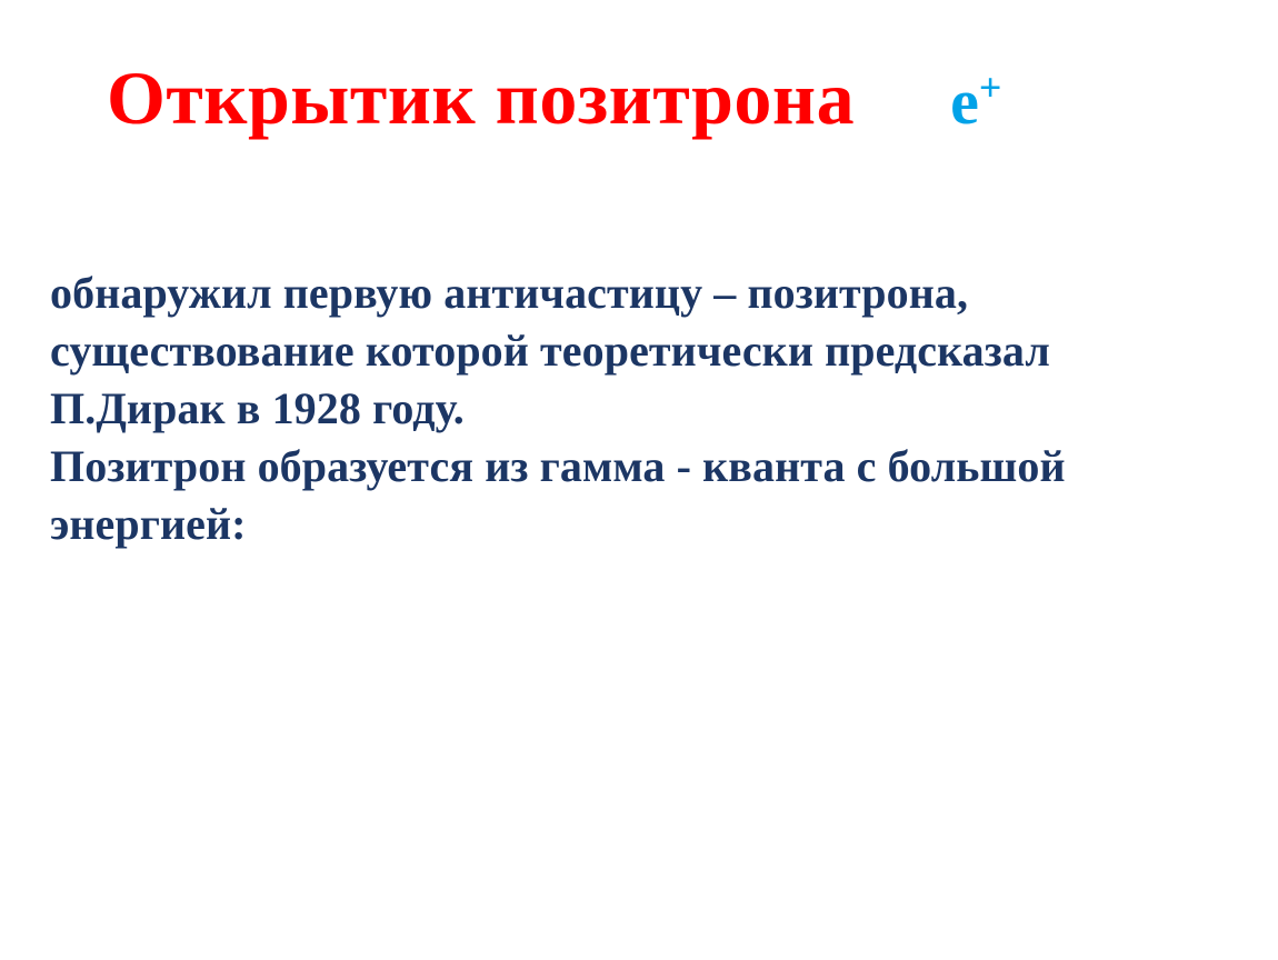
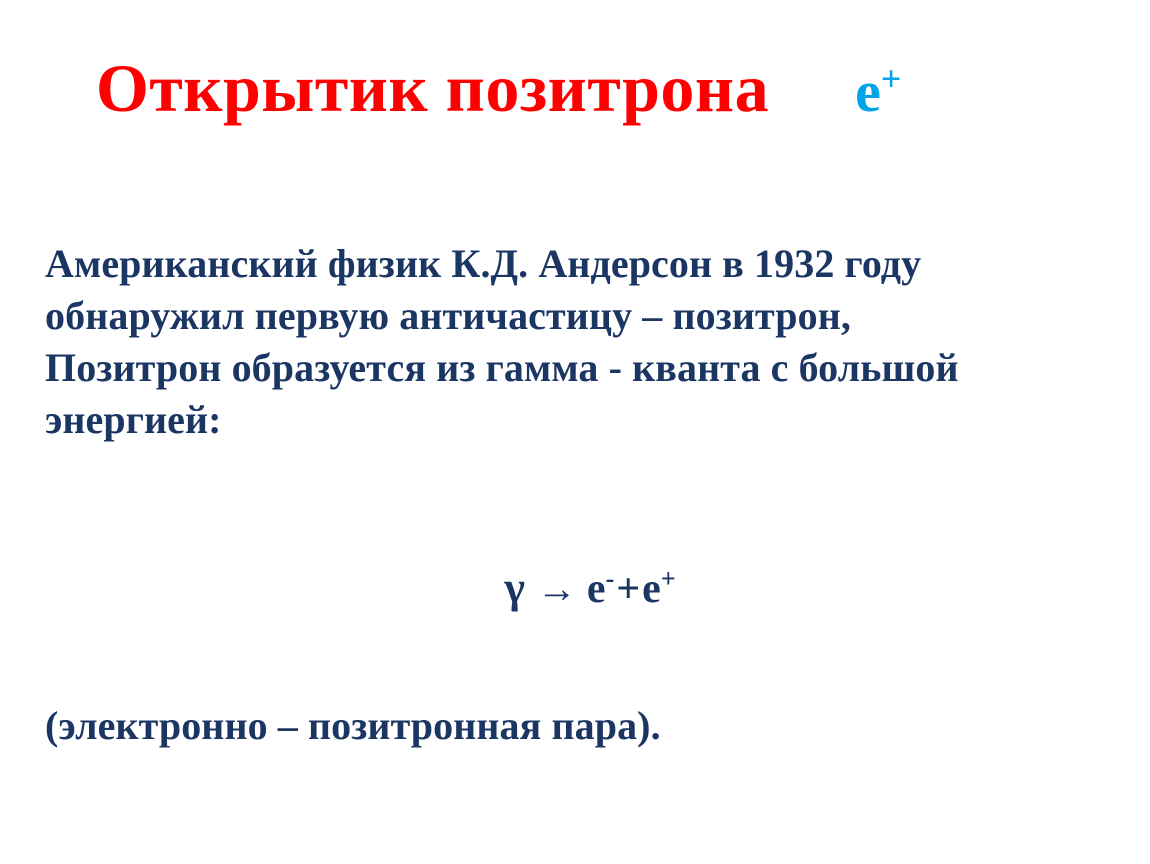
  Открытик позитрона
  e+
+ Американский физик К.Д. Андерсон в 1932 году
- обнаружил первую античастицу – позитрона,
+ обнаружил первую античастицу – позитрон,
- существование которой теоретически предсказал
- П.Дирак в 1928 году.
  Позитрон образуется из гамма - кванта с большой
  энергией:
+ γ → e-+e+
+ (электронно – позитронная пара).
